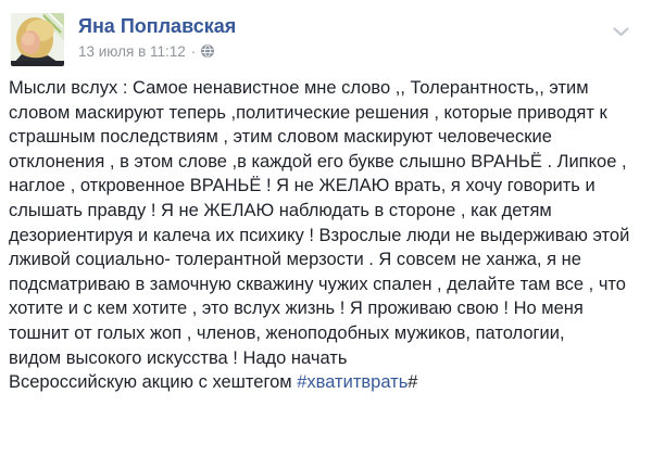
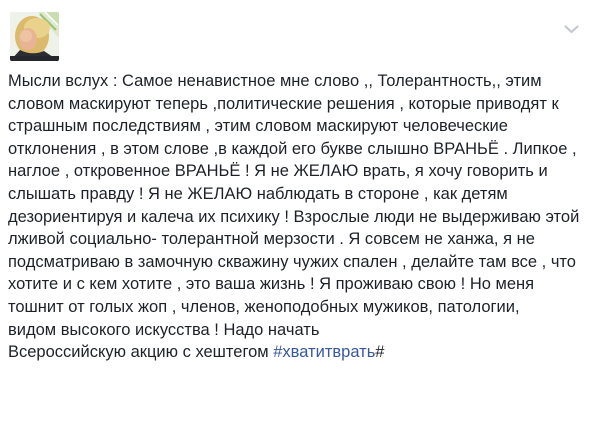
- Яна Поплавская
- 13 июля в 11:12
- ·
  Мысли вслух : Самое ненавистное мне слово ,, Толерантность,, этим
  словом маскируют теперь ,политические решения , которые приводят к
  страшным последствиям , этим словом маскируют человеческие
  отклонения , в этом слове ,в каждой его букве слышно ВРАНЬЁ . Липкое ,
  наглое , откровенное ВРАНЬЁ ! Я не ЖЕЛАЮ врать, я хочу говорить и
  слышать правду ! Я не ЖЕЛАЮ наблюдать в стороне , как детям
  дезориентируя и калеча их психику ! Взрослые люди не выдерживаю этой
  лживой социально- толерантной мерзости . Я совсем не ханжа, я не
  подсматриваю в замочную скважину чужих спален , делайте там все , что
- хотите и с кем хотите , это вслух жизнь ! Я проживаю свою ! Но меня
+ хотите и с кем хотите , это ваша жизнь ! Я проживаю свою ! Но меня
  тошнит от голых жоп , членов, женоподобных мужиков, патологии,
  видом высокого искусства ! Надо начать
  Всероссийскую акцию с хештегом #хватитврать#
